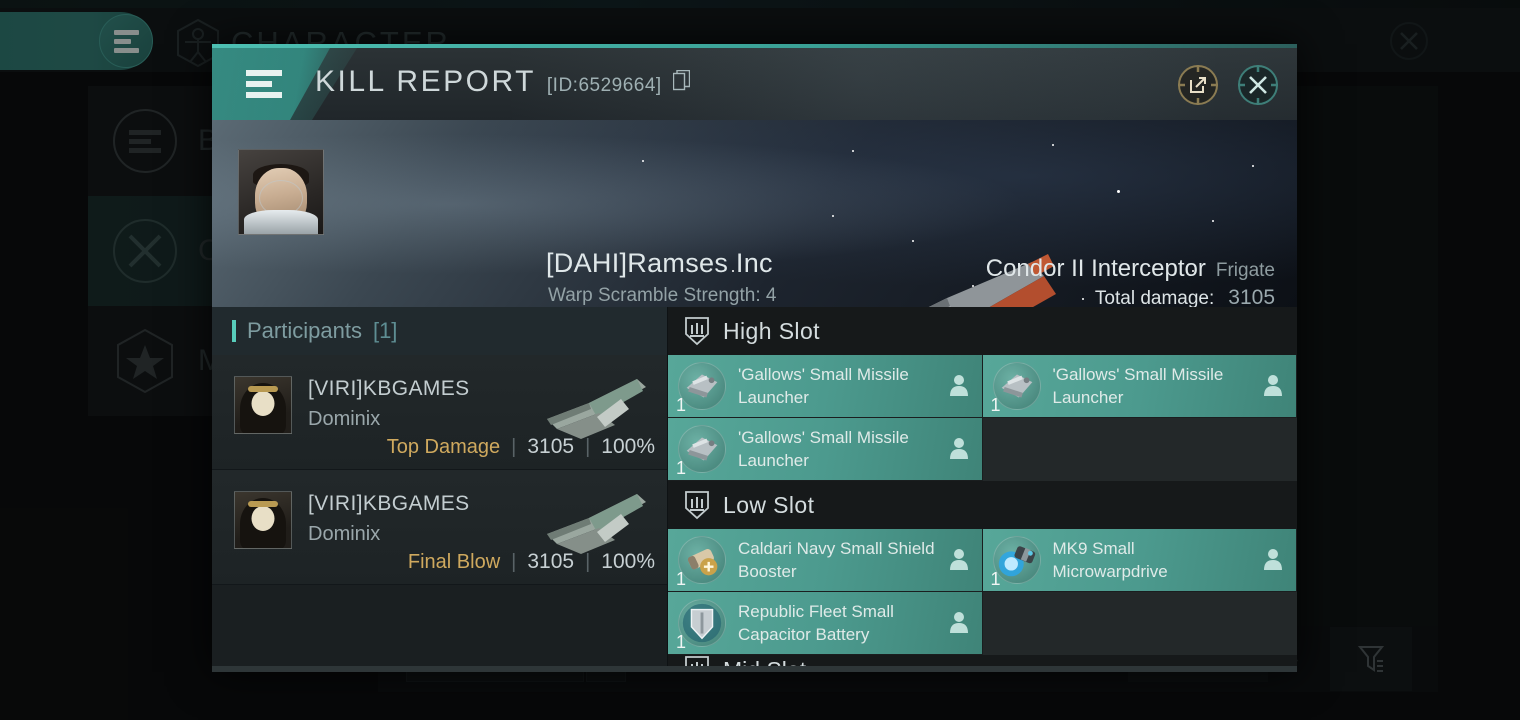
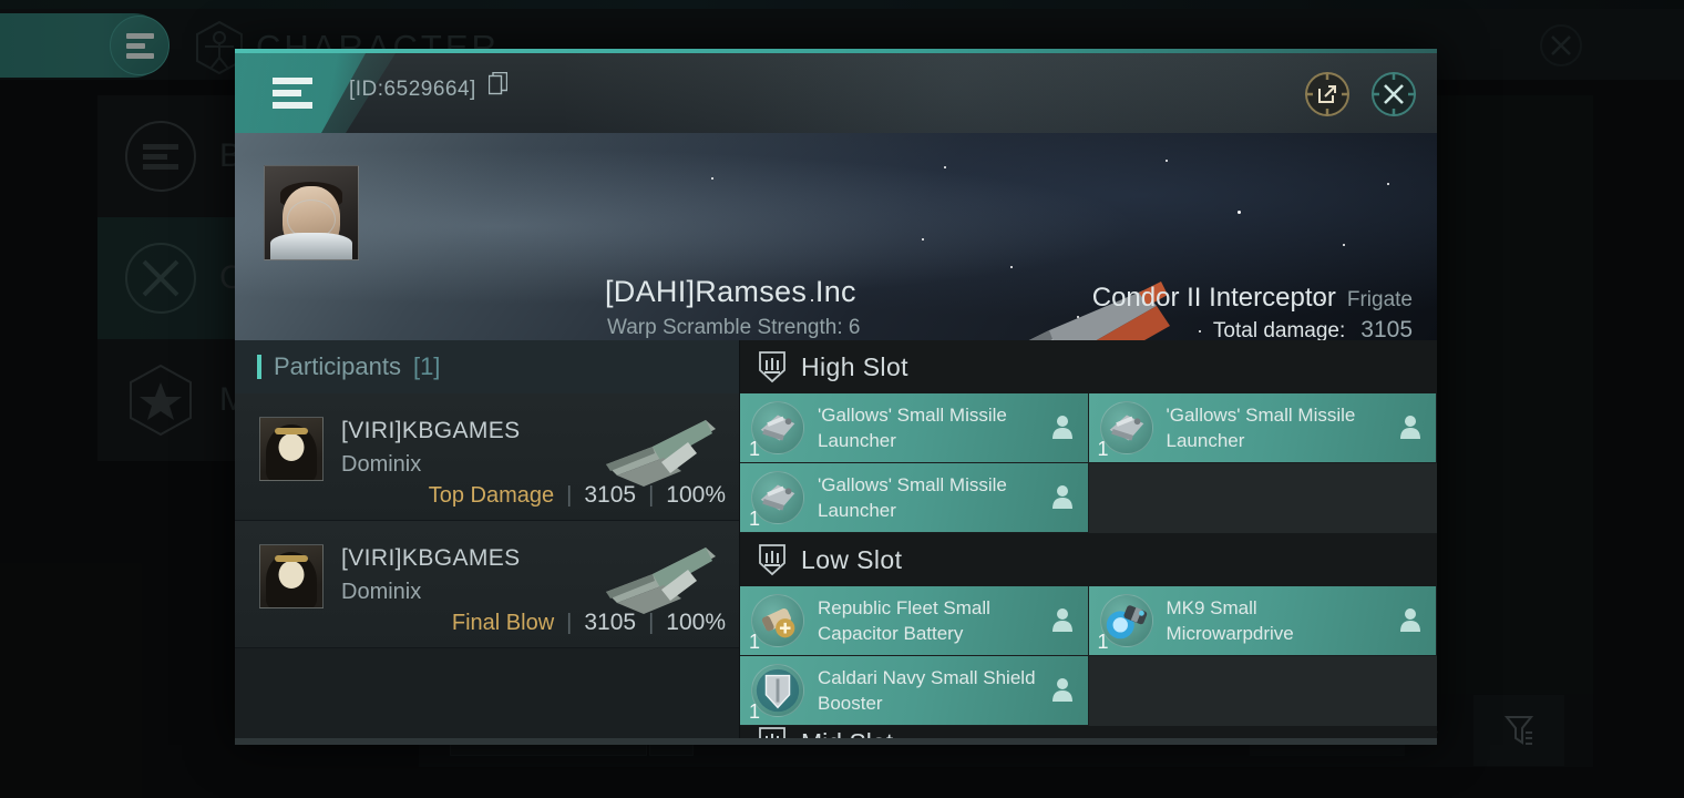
  CHARACTER
  M
- KILL REPORT
  [ID:6529664]
  [DAHI]Ramses Inc
- Warp Scramble Strength: 4
+ Warp Scramble Strength: 6
  Condor II Interceptor
  Frigate
  Total damage:
  3105
  Participants
  [1]
  [VIRI]KBGAMES
  Dominix
  Top Damage
  |
  3105
  |
  100%
  [VIRI]KBGAMES
  Dominix
  Final Blow
  |
  3105
  |
  100%
  High Slot
  1
  'Gallows' Small Missile Launcher
  1
  'Gallows' Small Missile Launcher
  1
  'Gallows' Small Missile Launcher
  Low Slot
  1
- Caldari Navy Small Shield Booster
+ Republic Fleet Small Capacitor Battery
  1
  MK9 Small Microwarpdrive
  1
- Republic Fleet Small Capacitor Battery
+ Caldari Navy Small Shield Booster
